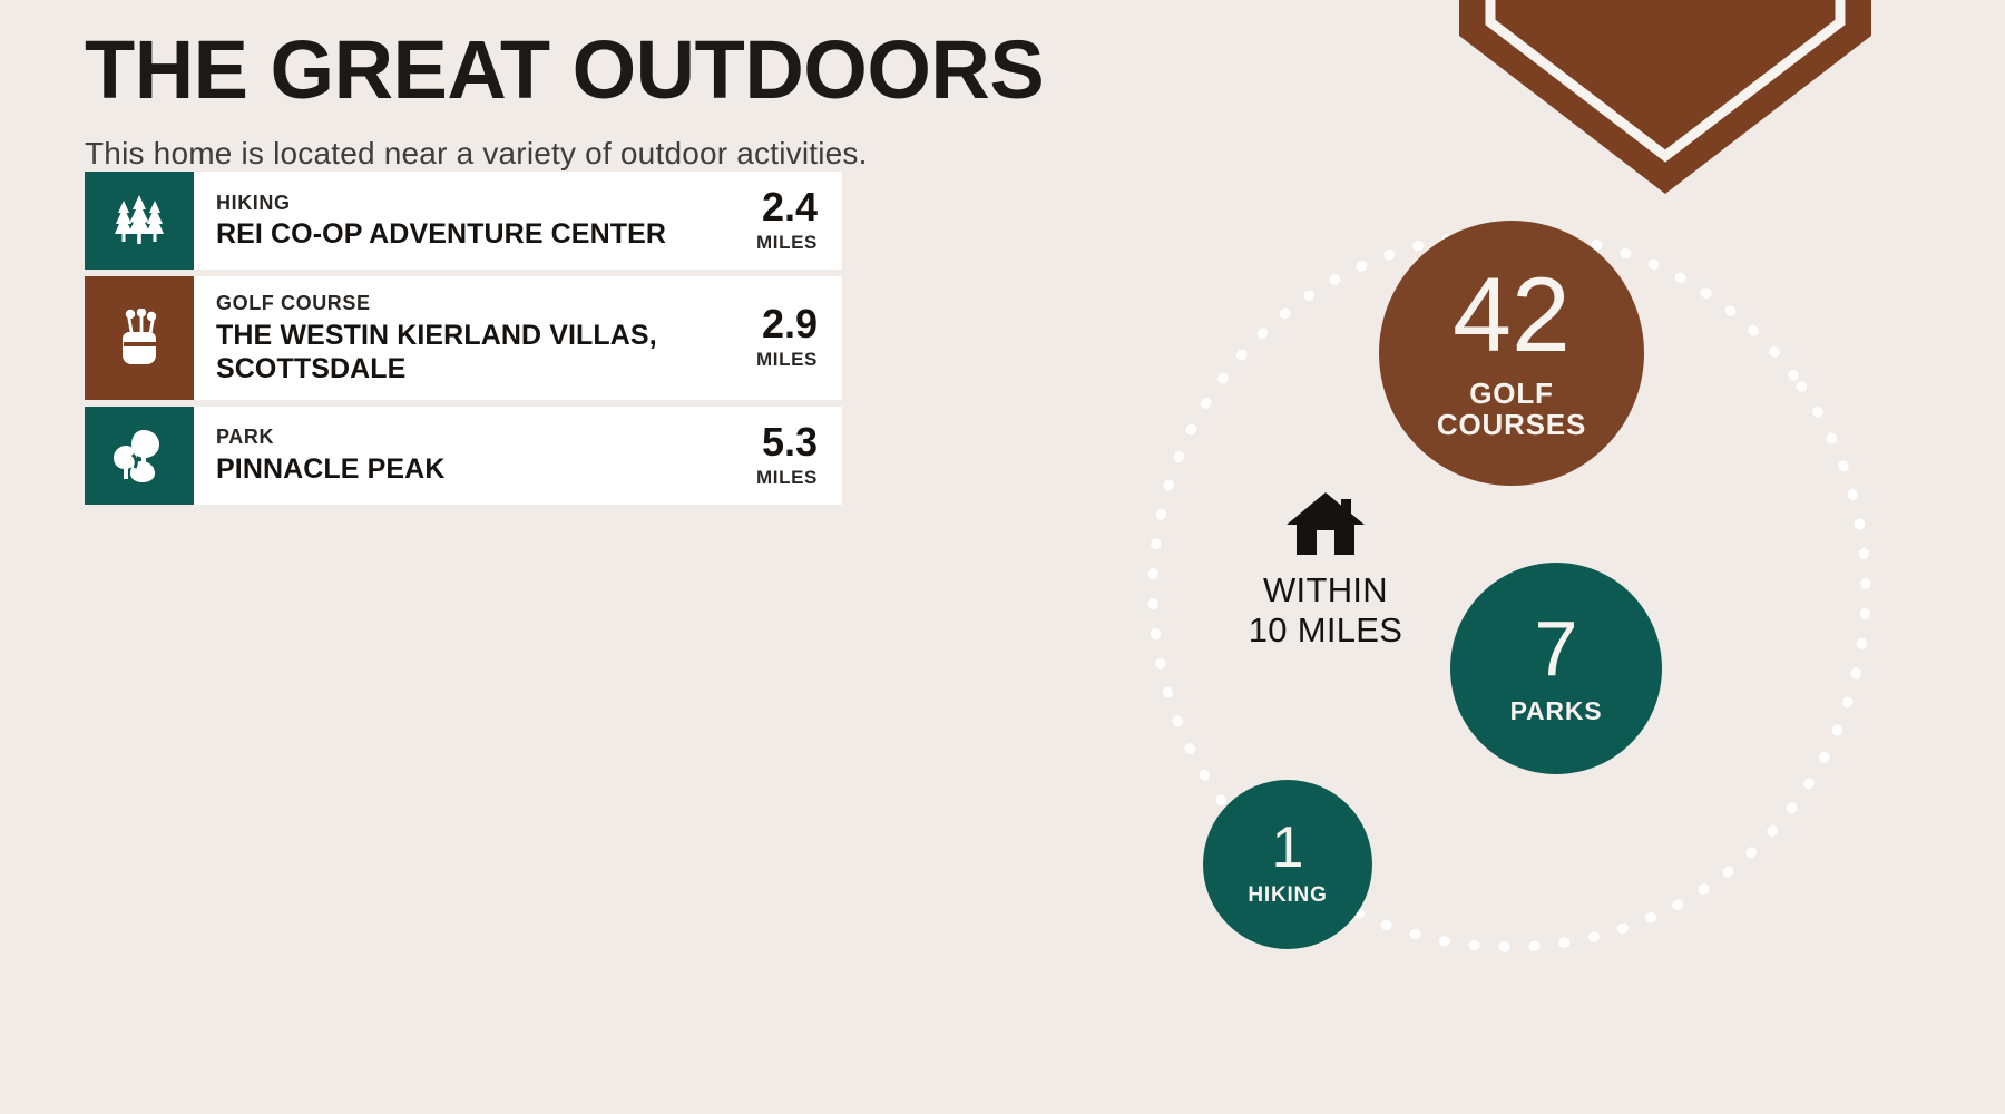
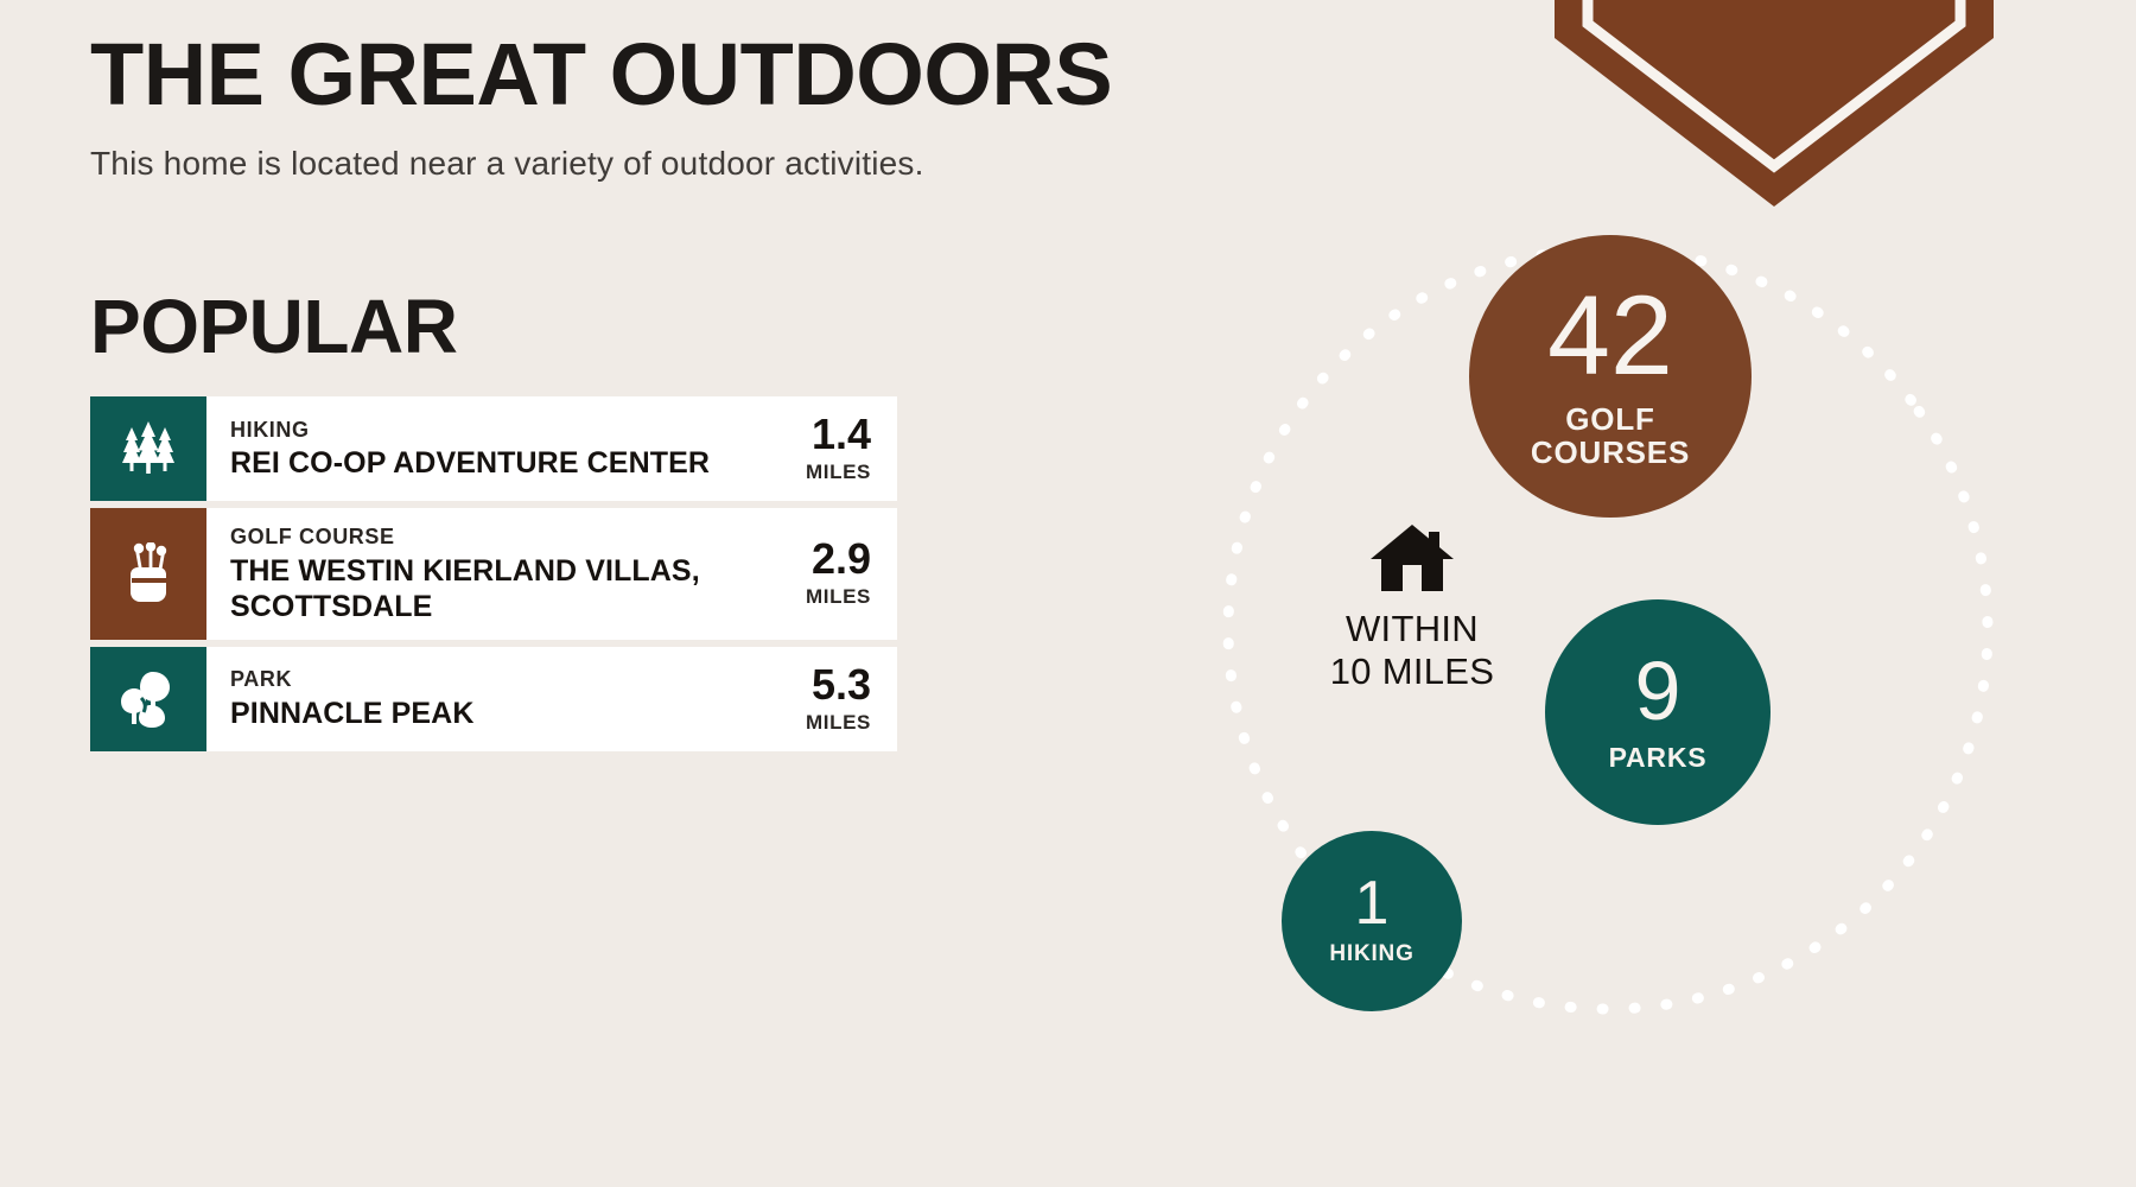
  THE GREAT OUTDOORS
  This home is located near a variety of outdoor activities.
+ POPULAR
  HIKING
  REI CO-OP ADVENTURE CENTER
- 2.4
+ 1.4
  MILES
  GOLF COURSE
  THE WESTIN KIERLAND VILLAS, SCOTTSDALE
  2.9
  MILES
  PARK
  PINNACLE PEAK
  5.3
  MILES
  42
  GOLF
  COURSES
- 7
+ 9
  PARKS
  1
  HIKING
  WITHIN
  10 MILES
